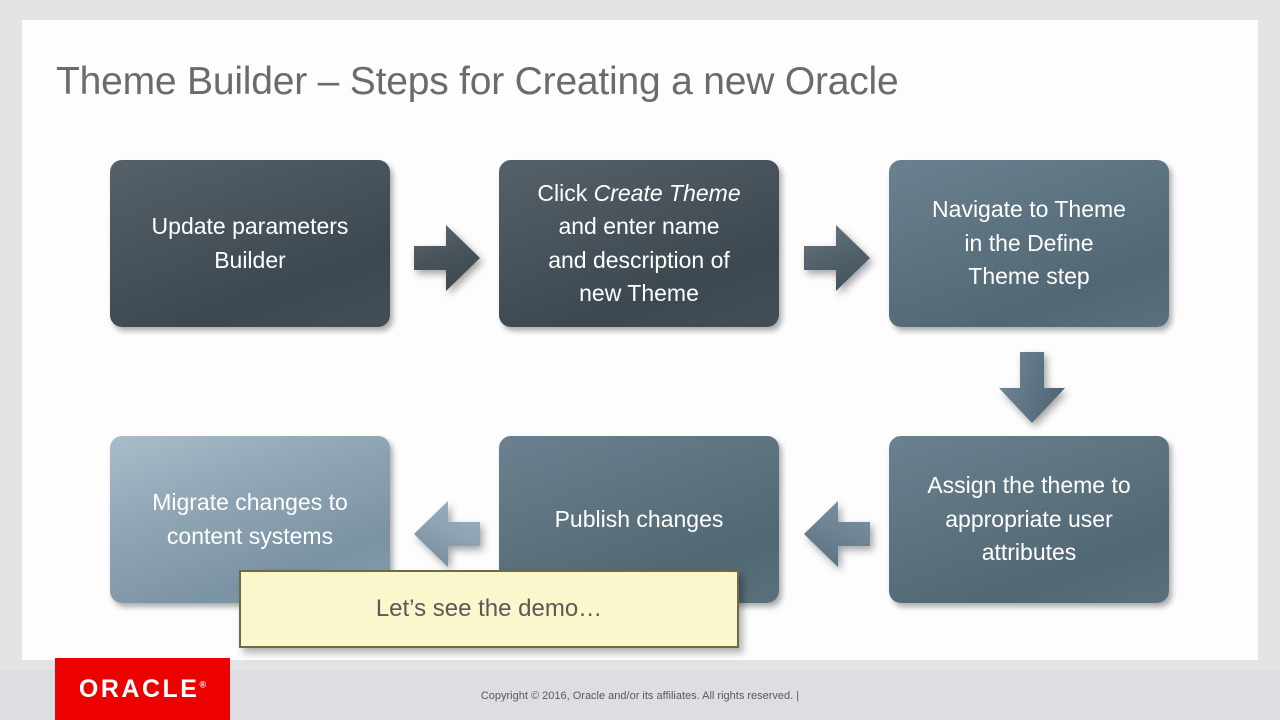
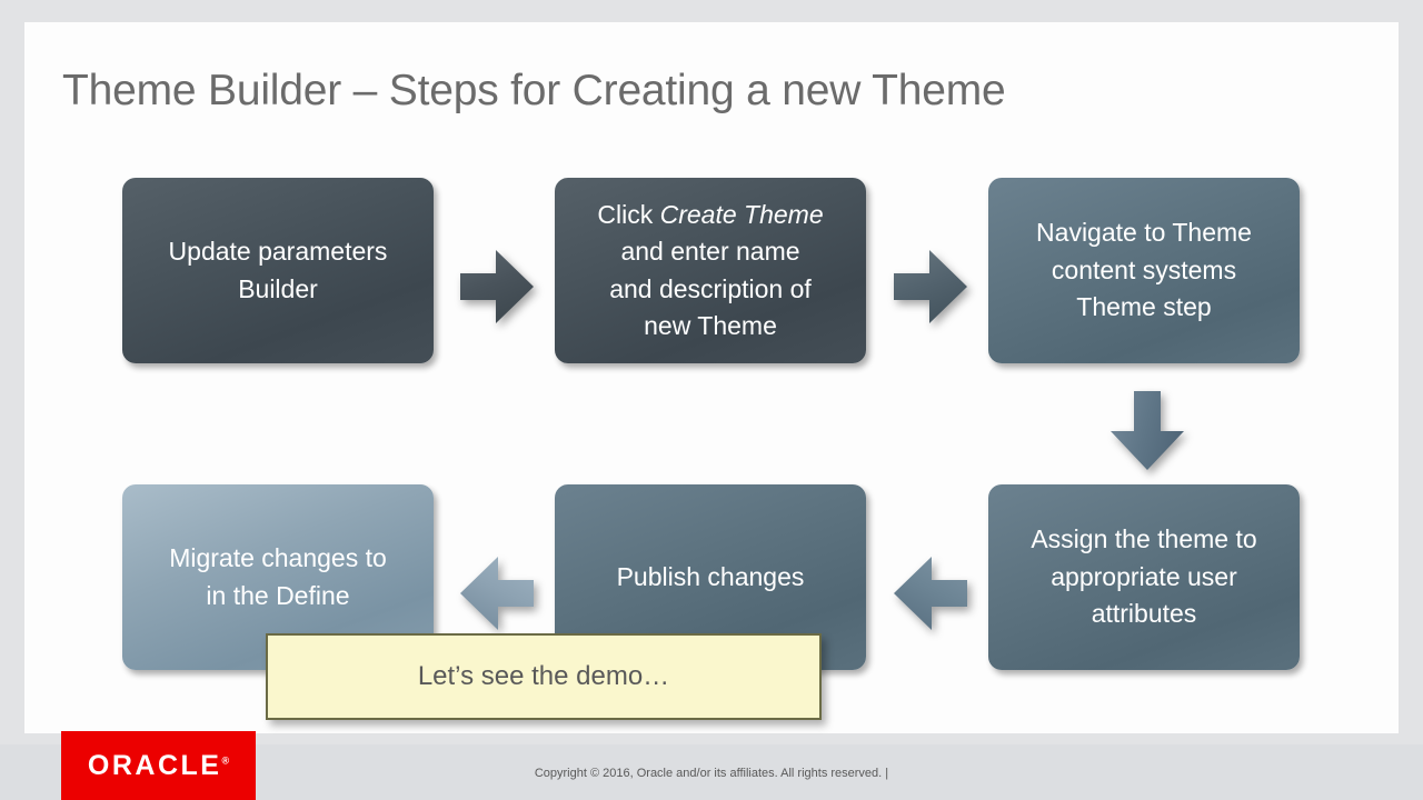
- Theme Builder – Steps for Creating a new Oracle
+ Theme Builder – Steps for Creating a new Theme
  Update parameters Builder
  Click Create Theme
  and enter name
  and description of
  new Theme
  Navigate to Theme
- in the Define
+ content systems
  Theme step
  Migrate changes to
- content systems
+ in the Define
  Publish changes
  Assign the theme to
  appropriate user
  attributes
  Let’s see the demo…
  ORACLE®
  Copyright © 2016, Oracle and/or its affiliates. All rights reserved. |
